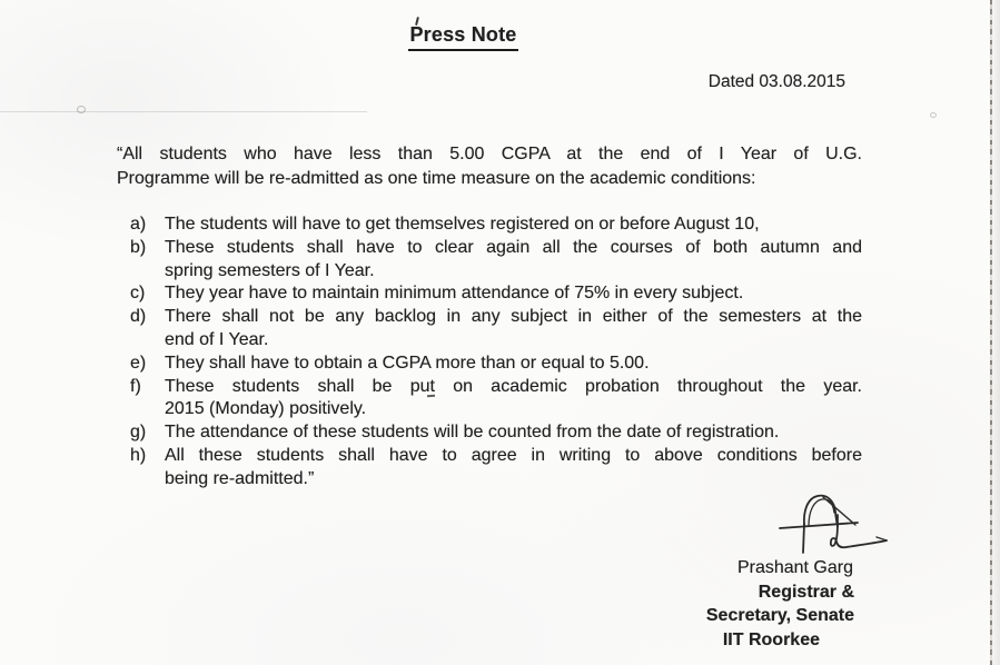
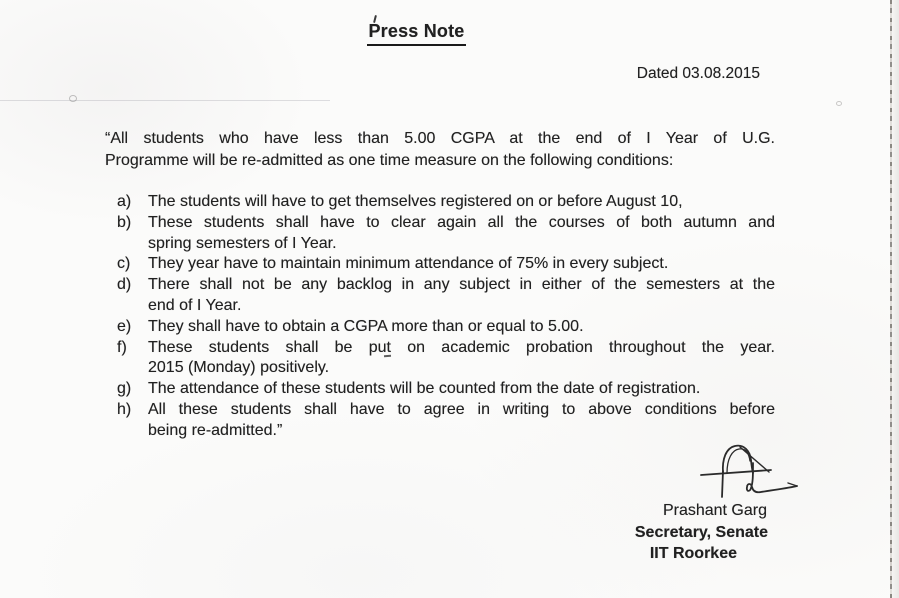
  Press Note
  Dated 03.08.2015
  “All students who have less than 5.00 CGPA at the end of I Year of U.G.
- Programme will be re-admitted as one time measure on the academic conditions:
+ Programme will be re-admitted as one time measure on the following conditions:
  a)
  The students will have to get themselves registered on or before August 10,
  b)
  These students shall have to clear again all the courses of both autumn and
  spring semesters of I Year.
  c)
  They year have to maintain minimum attendance of 75% in every subject.
  d)
  There shall not be any backlog in any subject in either of the semesters at the
  end of I Year.
  e)
  They shall have to obtain a CGPA more than or equal to 5.00.
  f)
  These students shall be put on academic probation throughout the year.
  2015 (Monday) positively.
  g)
  The attendance of these students will be counted from the date of registration.
  h)
  All these students shall have to agree in writing to above conditions before
  being re-admitted.”
  Prashant Garg
- Registrar &
  Secretary, Senate
  IIT Roorkee
